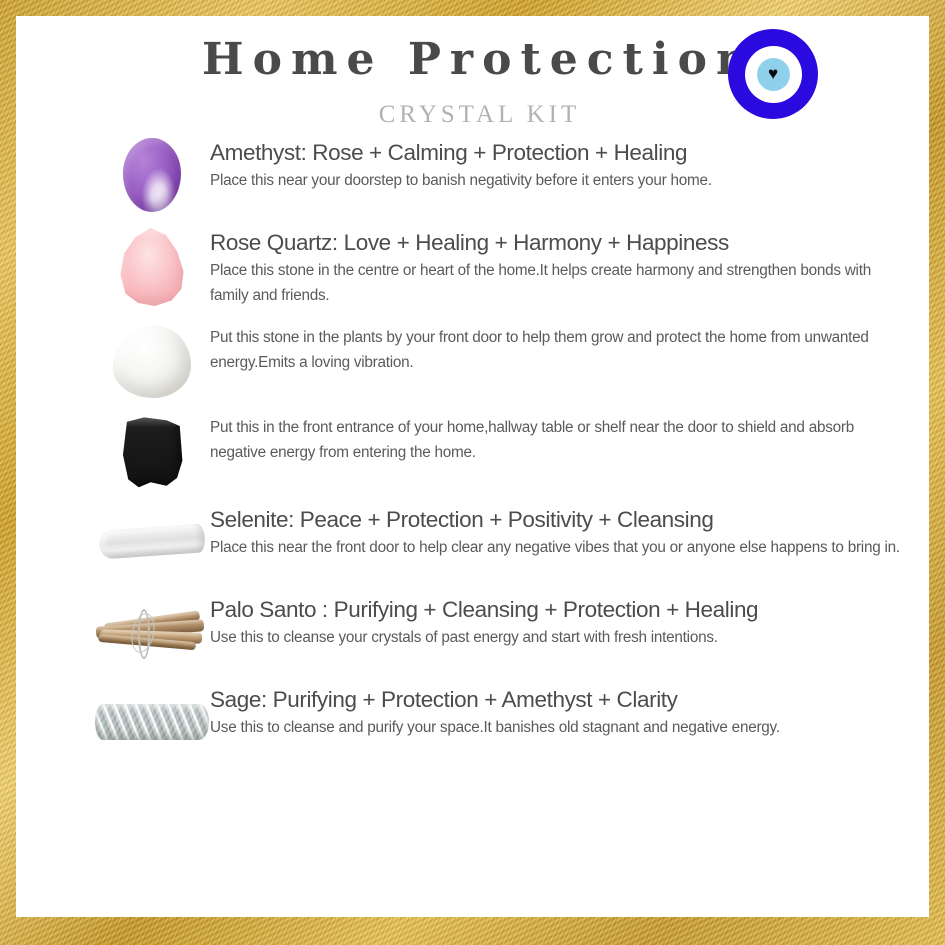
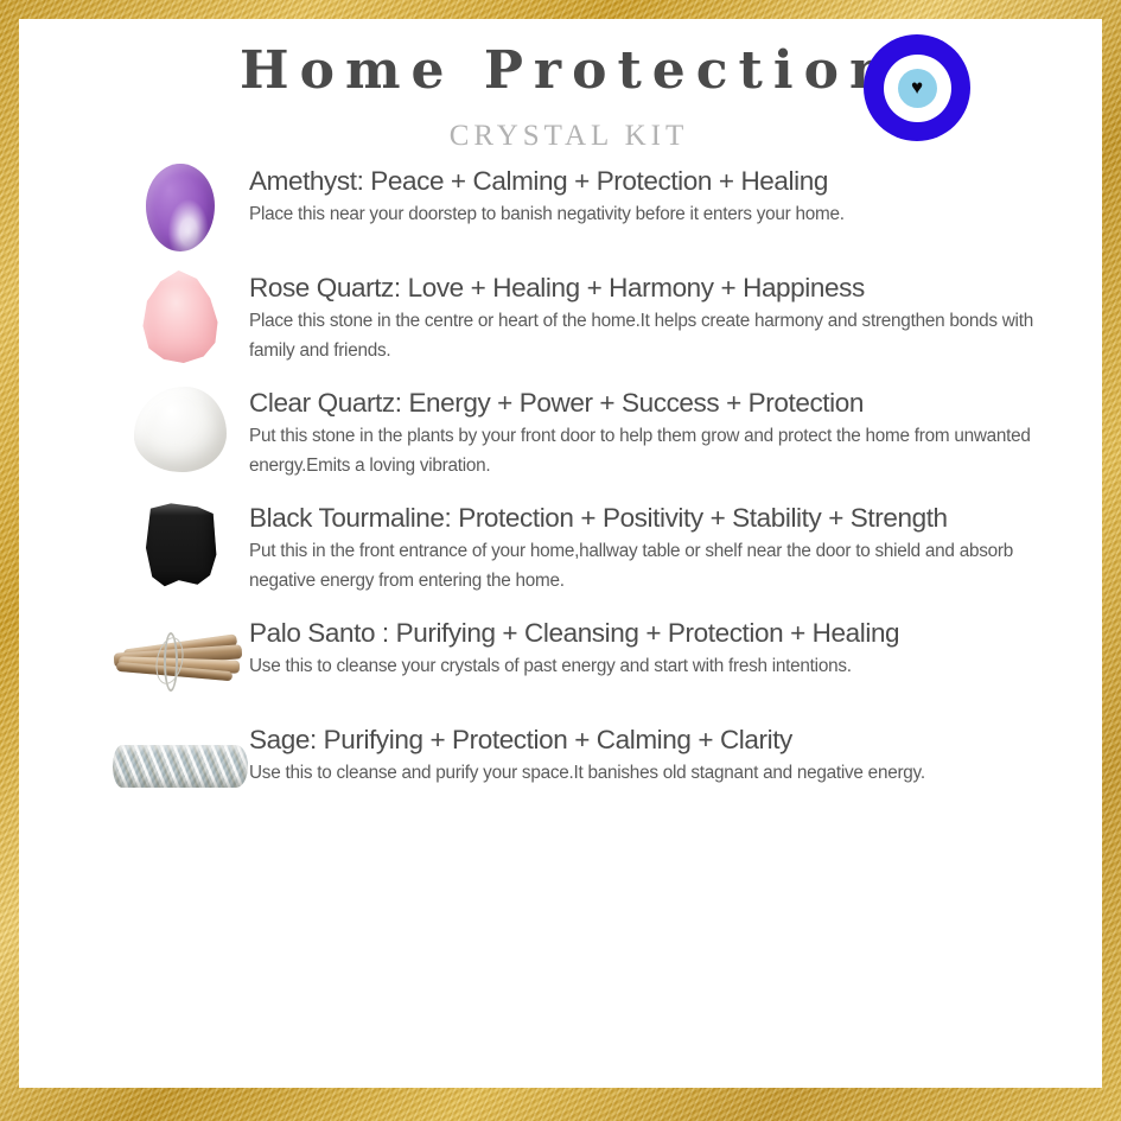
  Home Protectio
  CRYSTAL KIT
  ♥
- Amethyst: Rose + Calming + Protection + Healing
+ Amethyst: Peace + Calming + Protection + Healing
  Place this near your doorstep to banish negativity before it enters your home.
  Rose Quartz: Love + Healing + Harmony + Happiness
  Place this stone in the centre or heart of the home.It helps create harmony and strengthen bonds with family and friends.
+ Clear Quartz: Energy + Power + Success + Protection
  Put this stone in the plants by your front door to help them grow and protect the home from unwanted energy.Emits a loving vibration.
+ Black Tourmaline: Protection + Positivity + Stability + Strength
  Put this in the front entrance of your home,hallway table or shelf near the door to shield and absorb negative energy from entering the home.
- Selenite: Peace + Protection + Positivity + Cleansing
- Place this near the front door to help clear any negative vibes that you or anyone else happens to bring in.
  Palo Santo : Purifying + Cleansing + Protection + Healing
  Use this to cleanse your crystals of past energy and start with fresh intentions.
- Sage: Purifying + Protection + Amethyst + Clarity
+ Sage: Purifying + Protection + Calming + Clarity
  Use this to cleanse and purify your space.It banishes old stagnant and negative energy.
